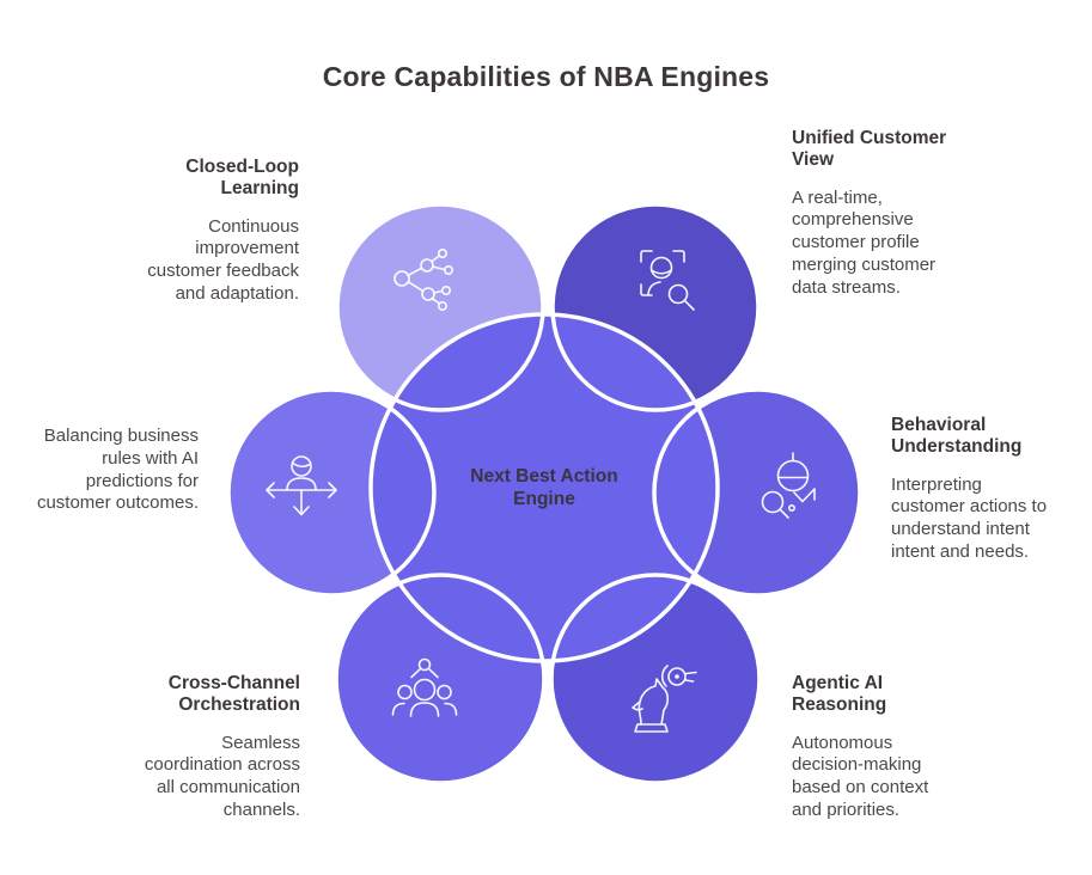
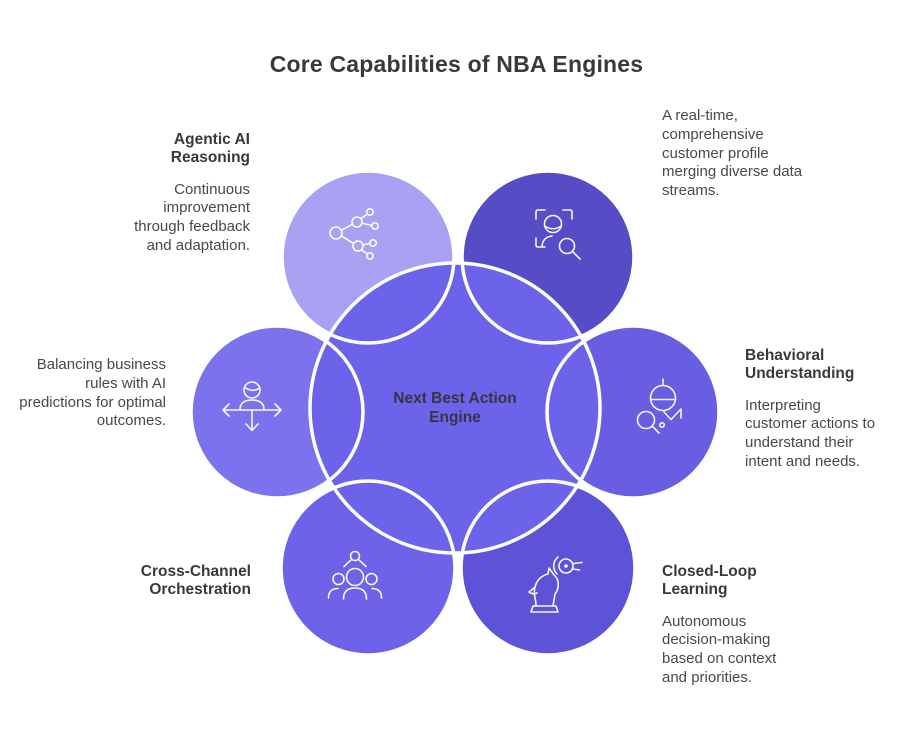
  Core Capabilities of NBA Engines
  Next Best Action Engine
- Closed-Loop Learning
+ Agentic AI Reasoning
- Continuous improvement customer feedback and adaptation.
+ Continuous improvement through feedback and adaptation.
- Unified Customer View
- A real-time, comprehensive customer profile merging customer data streams.
+ A real-time, comprehensive customer profile merging diverse data streams.
- Balancing business rules with AI predictions for customer outcomes.
+ Balancing business rules with AI predictions for optimal outcomes.
  Behavioral Understanding
- Interpreting customer actions to understand intent intent and needs.
+ Interpreting customer actions to understand their intent and needs.
  Cross-Channel Orchestration
- Seamless coordination across all communication channels.
- Agentic AI Reasoning
+ Closed-Loop Learning
  Autonomous decision-making based on context and priorities.
